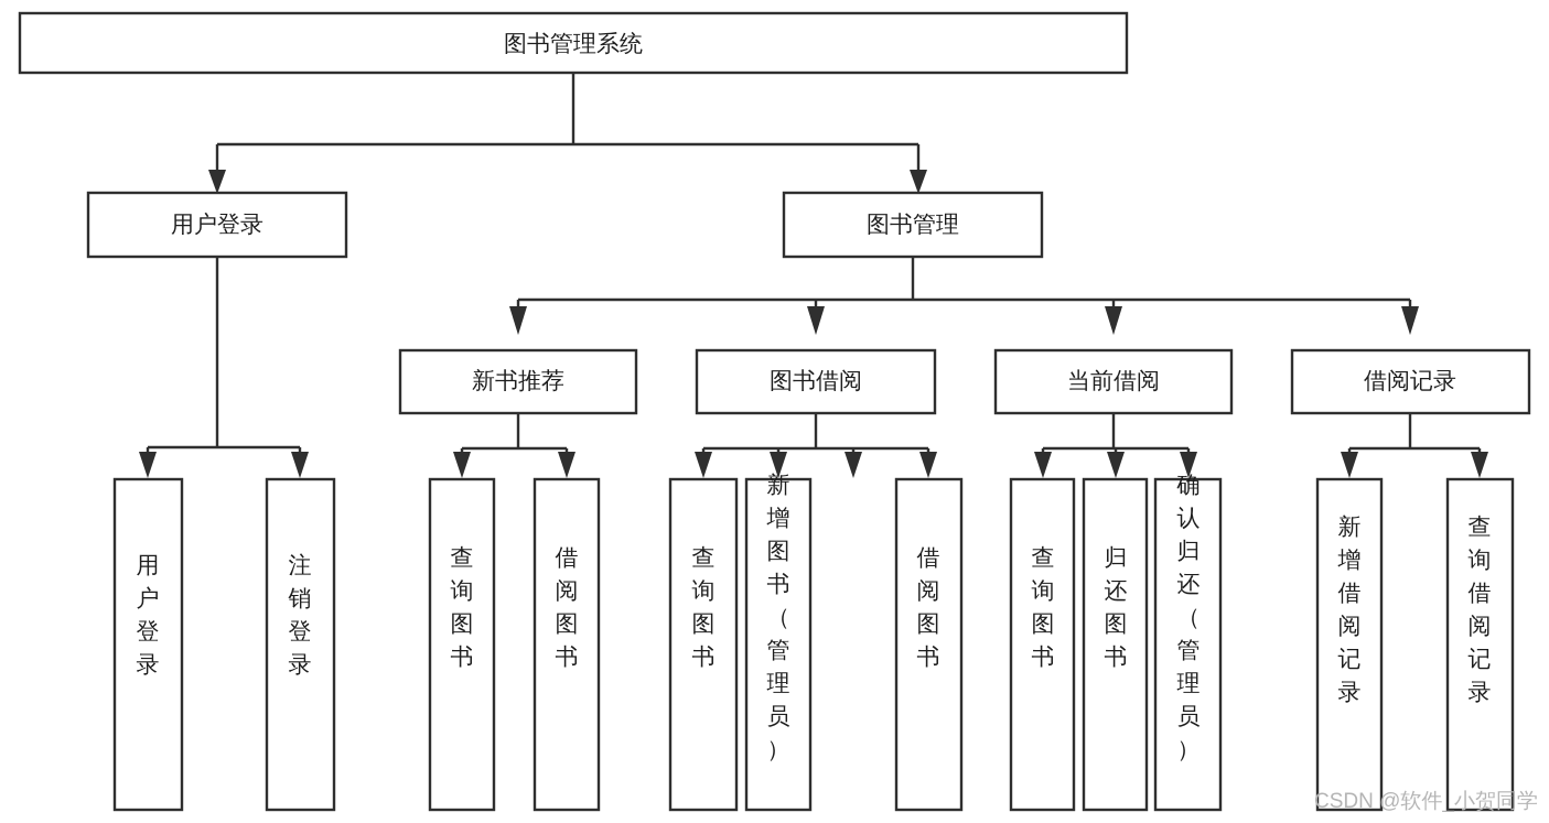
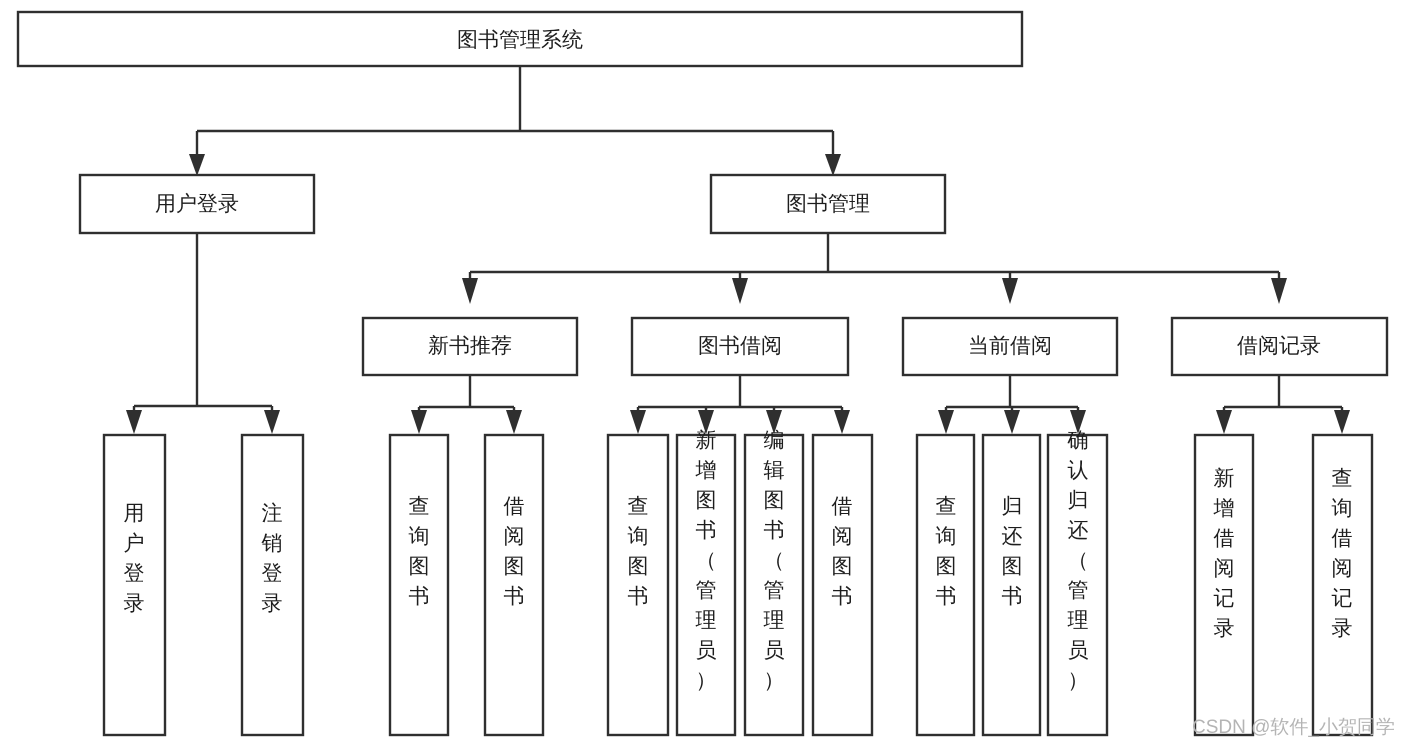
  图书管理系统
  用户登录
  图书管理
  新书推荐
  图书借阅
  当前借阅
  借阅记录
  用户登录
  注销登录
  查询图书
  借阅图书
  查询图书
  新增图书（管理员）
+ 编辑图书（管理员）
  借阅图书
  查询图书
  归还图书
  确认归还（管理员）
  新增借阅记录
  查询借阅记录
  CSDN @软件_小贺同学
